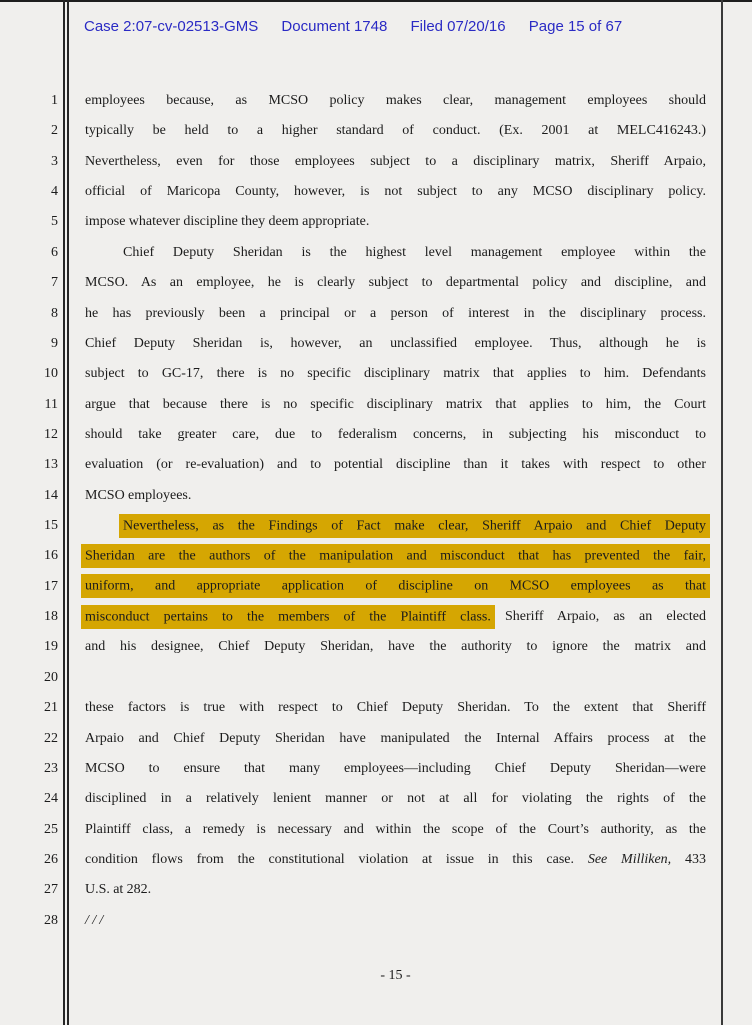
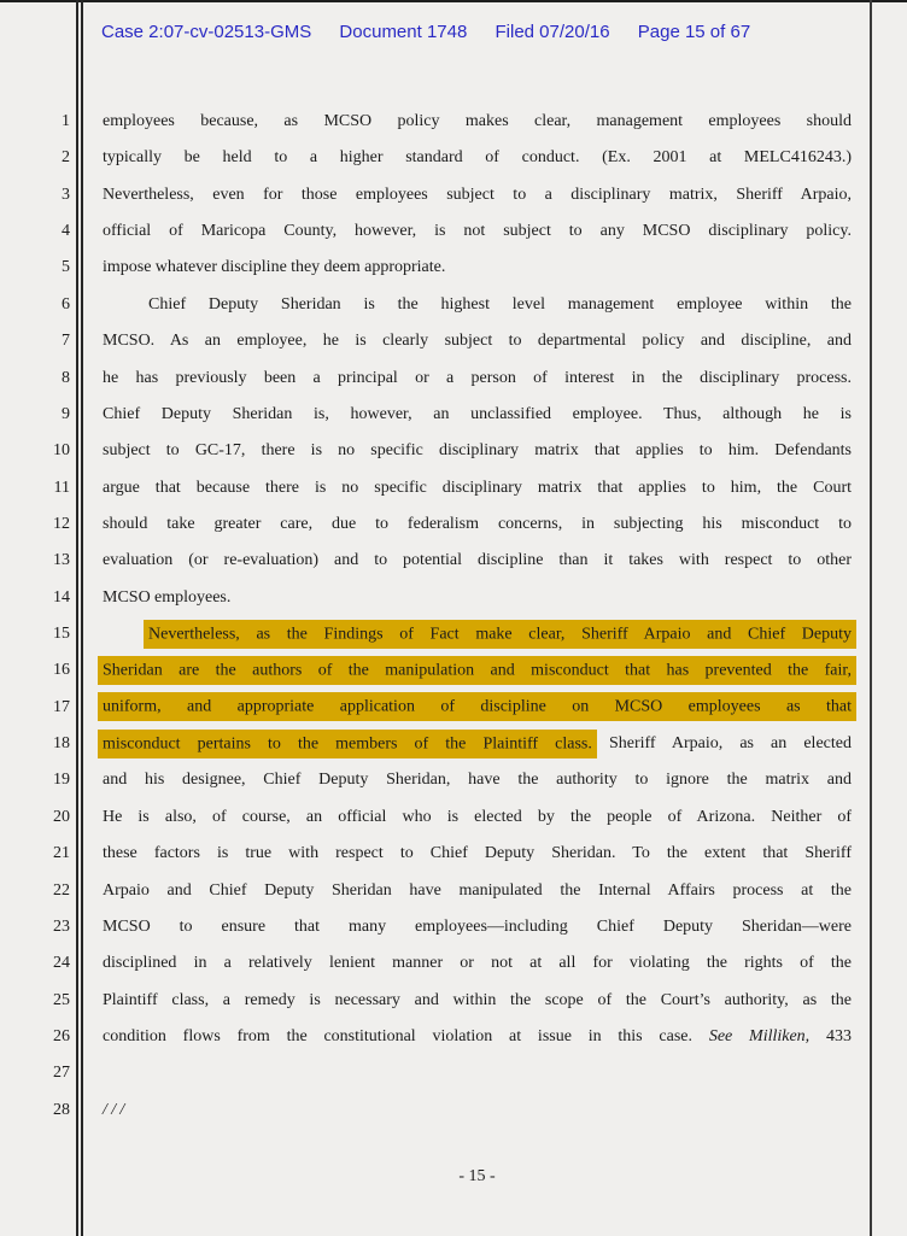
  Case 2:07-cv-02513-GMS Document 1748 Filed 07/20/16 Page 15 of 67
  1
  employees because, as MCSO policy makes clear, management employees should
  2
  typically be held to a higher standard of conduct. (Ex. 2001 at MELC416243.)
  3
  Nevertheless, even for those employees subject to a disciplinary matrix, Sheriff Arpaio,
  4
  official of Maricopa County, however, is not subject to any MCSO disciplinary policy.
  5
  impose whatever discipline they deem appropriate.
  6
  Chief Deputy Sheridan is the highest level management employee within the
  7
  MCSO. As an employee, he is clearly subject to departmental policy and discipline, and
  8
  he has previously been a principal or a person of interest in the disciplinary process.
  9
  Chief Deputy Sheridan is, however, an unclassified employee. Thus, although he is
  10
  subject to GC-17, there is no specific disciplinary matrix that applies to him. Defendants
  11
  argue that because there is no specific disciplinary matrix that applies to him, the Court
  12
  should take greater care, due to federalism concerns, in subjecting his misconduct to
  13
  evaluation (or re-evaluation) and to potential discipline than it takes with respect to other
  14
  MCSO employees.
  15
  Nevertheless, as the Findings of Fact make clear, Sheriff Arpaio and Chief Deputy
  16
  Sheridan are the authors of the manipulation and misconduct that has prevented the fair,
  17
  uniform, and appropriate application of discipline on MCSO employees as that
  18
  misconduct pertains to the members of the Plaintiff class. Sheriff Arpaio, as an elected
  19
  and his designee, Chief Deputy Sheridan, have the authority to ignore the matrix and
  20
+ He is also, of course, an official who is elected by the people of Arizona. Neither of
  21
  these factors is true with respect to Chief Deputy Sheridan. To the extent that Sheriff
  22
  Arpaio and Chief Deputy Sheridan have manipulated the Internal Affairs process at the
  23
  MCSO to ensure that many employees—including Chief Deputy Sheridan—were
  24
  disciplined in a relatively lenient manner or not at all for violating the rights of the
  25
  Plaintiff class, a remedy is necessary and within the scope of the Court’s authority, as the
  26
  condition flows from the constitutional violation at issue in this case. See Milliken, 433
  27
- U.S. at 282.
  28
  / / /
  - 15 -
